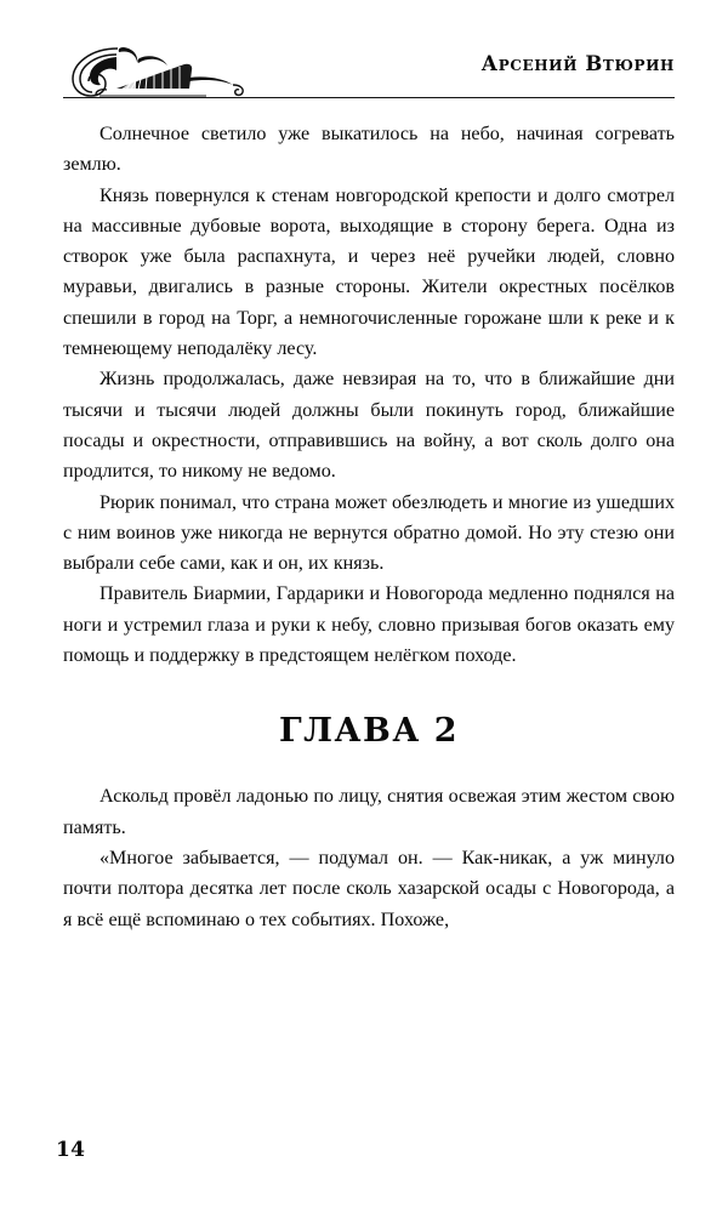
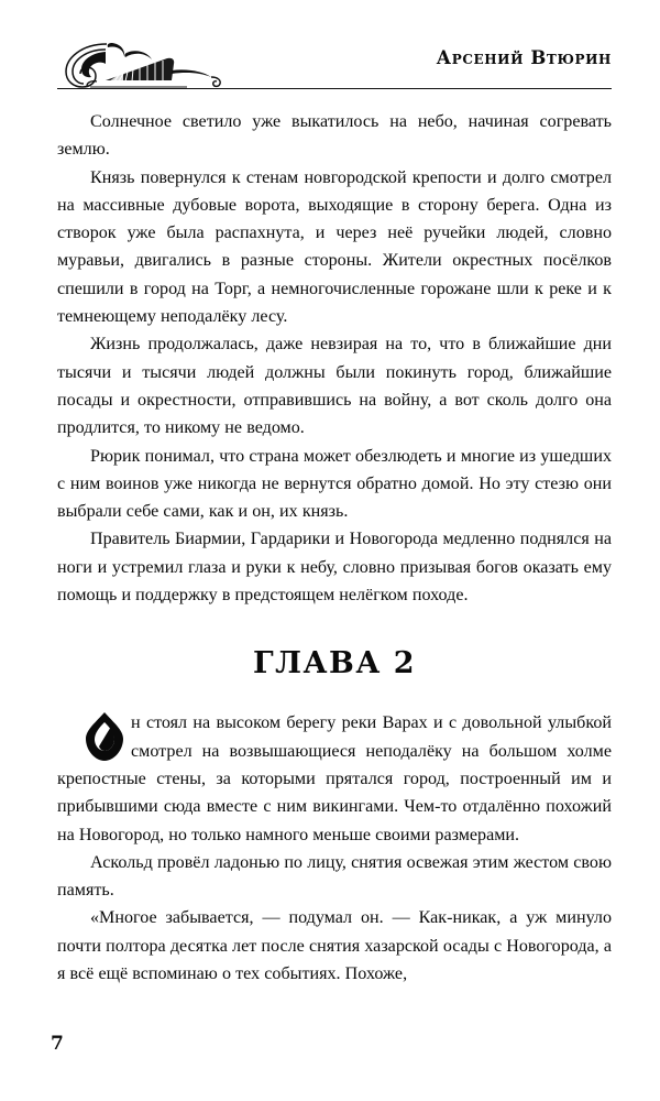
  Арсений Втюрин
  Солнечное светило уже выкатилось на небо, начиная согревать землю.
  Князь повернулся к стенам новгородской крепости и долго смотрел на массивные дубовые ворота, выходящие в сторону берега. Одна из створок уже была распахнута, и через неё ручейки людей, словно муравьи, двигались в разные стороны. Жители окрестных посёлков спешили в город на Торг, а немногочисленные горожане шли к реке и к темнеющему неподалёку лесу.
  Жизнь продолжалась, даже невзирая на то, что в ближайшие дни тысячи и тысячи людей должны были покинуть город, ближайшие посады и окрестности, отправившись на войну, а вот сколь долго она продлится, то никому не ведомо.
  Рюрик понимал, что страна может обезлюдеть и многие из ушедших с ним воинов уже никогда не вернутся обратно домой. Но эту стезю они выбрали себе сами, как и он, их князь.
  Правитель Биармии, Гардарики и Новогорода медленно поднялся на ноги и устремил глаза и руки к небу, словно призывая богов оказать ему помощь и поддержку в предстоящем нелёгком походе.
  ГЛАВА 2
+ н стоял на высоком берегу реки Варах и с довольной улыбкой смотрел на возвышающиеся неподалёку на большом холме крепостные стены, за которыми прятался город, построенный им и прибывшими сюда вместе с ним викингами. Чем-то отдалённо похожий на Новогород, но только намного меньше своими размерами.
  Аскольд провёл ладонью по лицу, снятия освежая этим жестом свою память.
- «Многое забывается, — подумал он. — Как-никак, а уж минуло почти полтора десятка лет после сколь хазарской осады с Новогорода, а я всё ещё вспоминаю о тех событиях. Похоже,
+ «Многое забывается, — подумал он. — Как-никак, а уж минуло почти полтора десятка лет после снятия хазарской осады с Новогорода, а я всё ещё вспоминаю о тех событиях. Похоже,
- 14
+ 7
